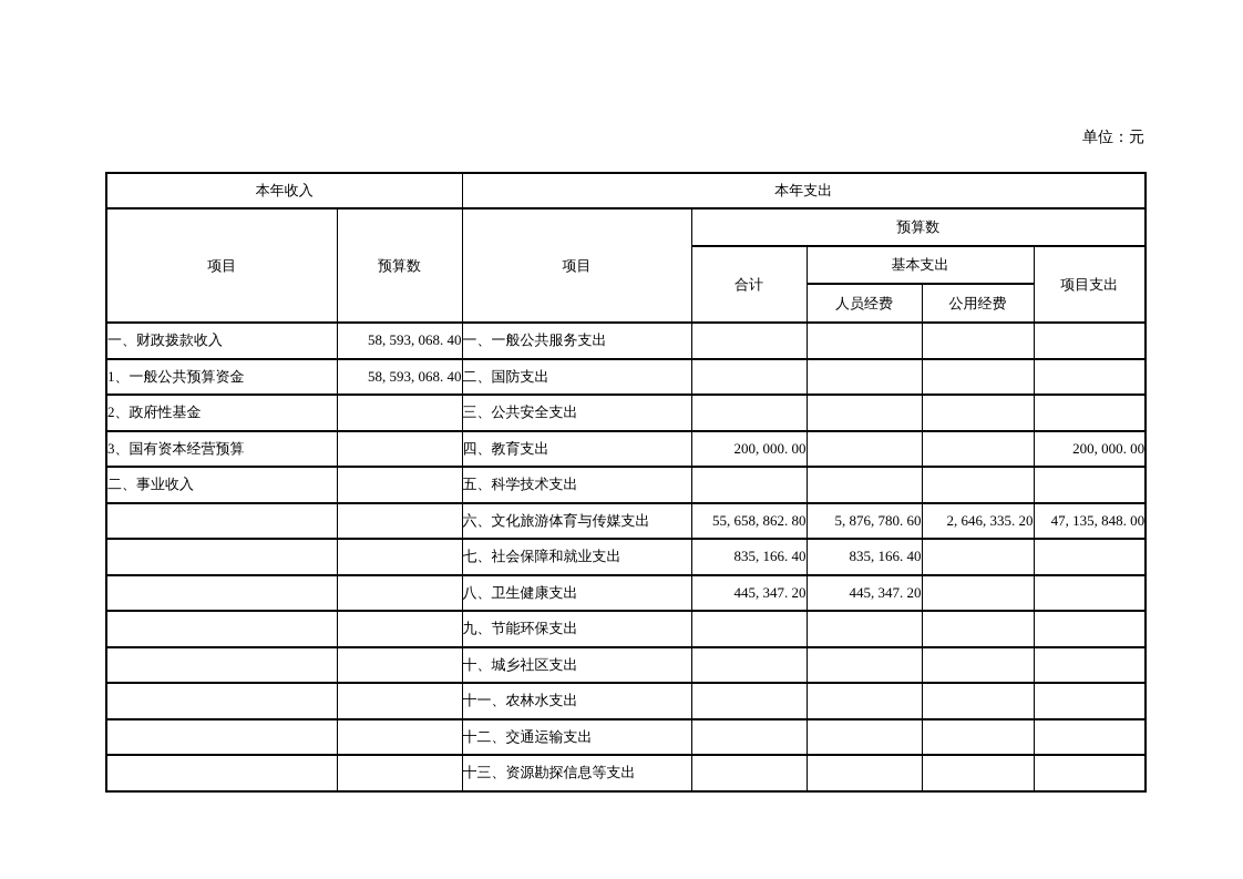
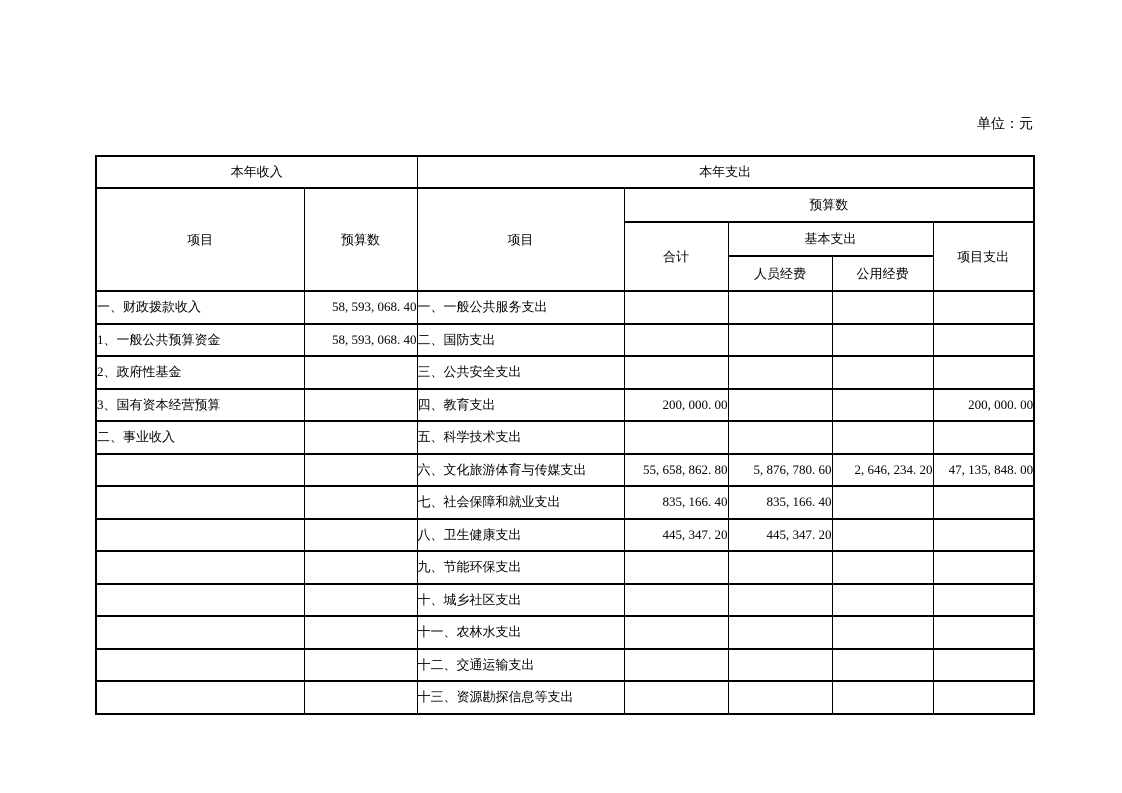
  单位：元
  本年收入	本年支出
  项目	预算数	项目	预算数
  合计	基本支出	项目支出
  人员经费	公用经费
  一、财政拨款收入	58, 593, 068. 40	一、一般公共服务支出
  1、一般公共预算资金	58, 593, 068. 40	二、国防支出
  2、政府性基金		三、公共安全支出
  3、国有资本经营预算		四、教育支出	200, 000. 00			200, 000. 00
  二、事业收入		五、科学技术支出
- 		六、文化旅游体育与传媒支出	55, 658, 862. 80	5, 876, 780. 60	2, 646, 335. 20	47, 135, 848. 00
+ 		六、文化旅游体育与传媒支出	55, 658, 862. 80	5, 876, 780. 60	2, 646, 234. 20	47, 135, 848. 00
  		七、社会保障和就业支出	835, 166. 40	835, 166. 40
  		八、卫生健康支出	445, 347. 20	445, 347. 20
  		九、节能环保支出
  		十、城乡社区支出
  		十一、农林水支出
  		十二、交通运输支出
  		十三、资源勘探信息等支出
